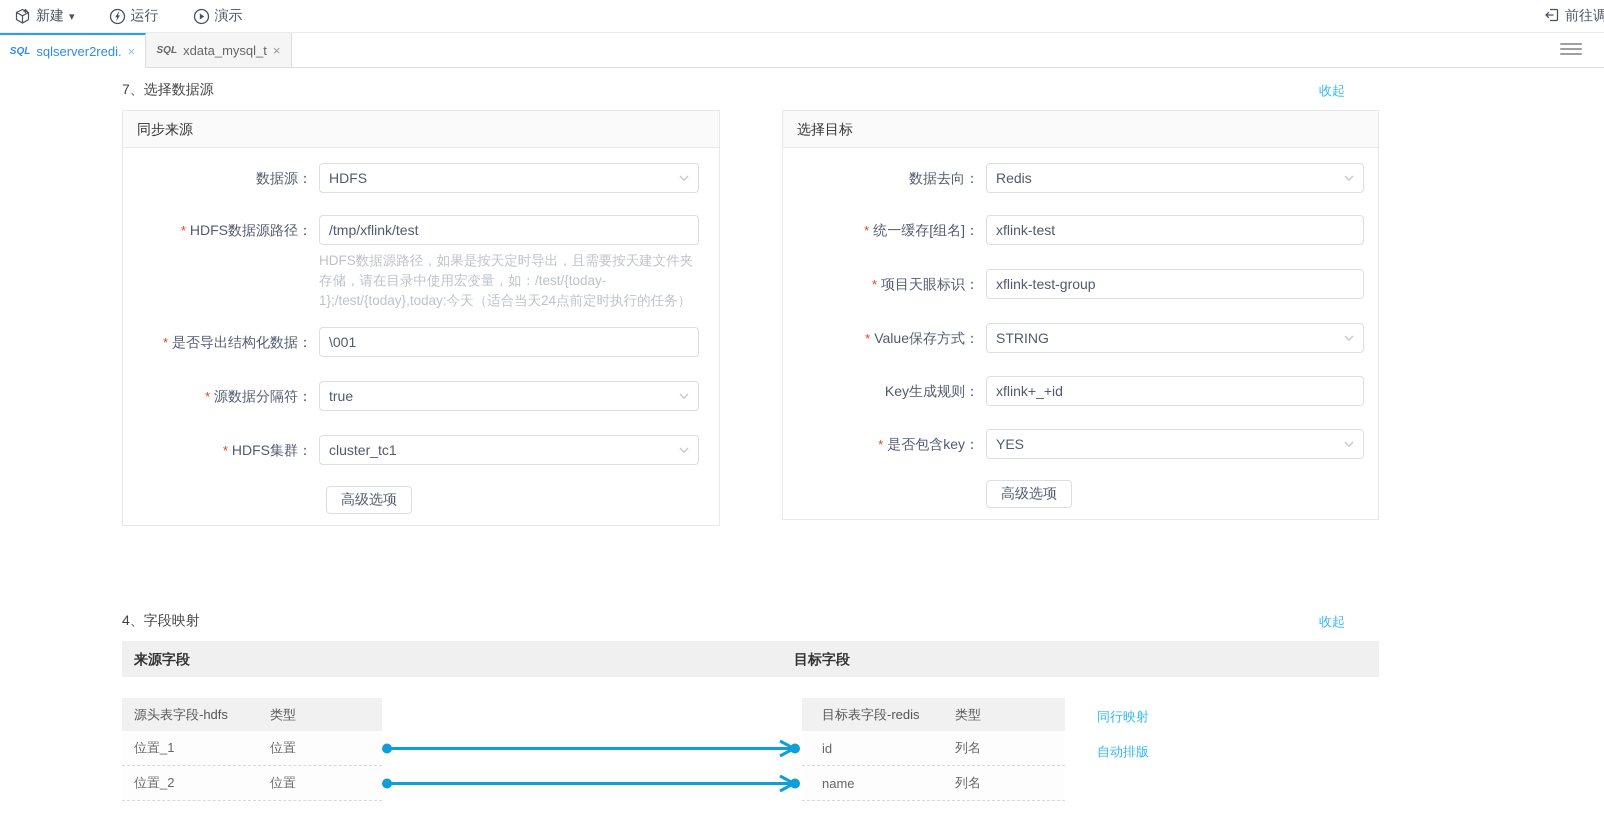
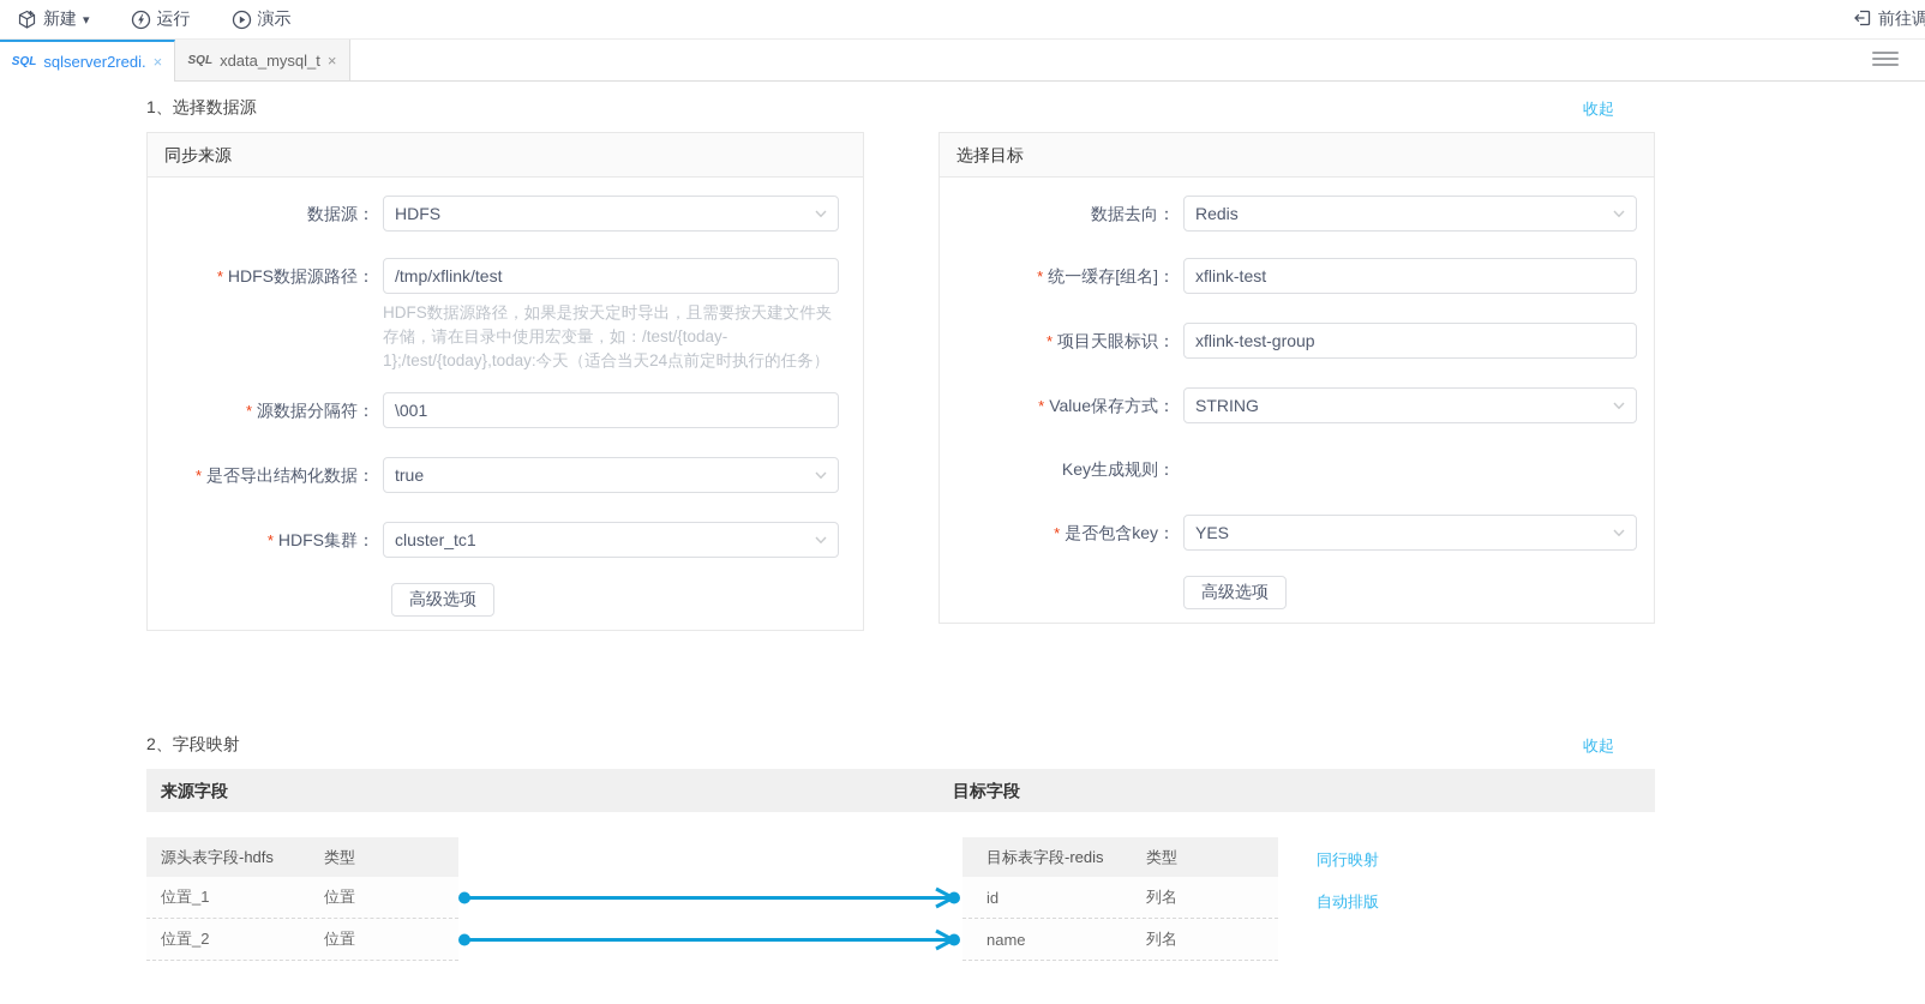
  新建
  ▾
  运行
  演示
  前往调
  SQL
  sqlserver2redi.
  ×
  SQL
  xdata_mysql_t
  ×
- 7、选择数据源
+ 1、选择数据源
  收起
  同步来源
  数据源：
  HDFS
  HDFS数据源路径：
  /tmp/xflink/test
  HDFS数据源路径，如果是按天定时导出，且需要按天建文件夹存储，请在目录中使用宏变量，如：/test/{today-1};/test/{today},today:今天（适合当天24点前定时执行的任务）
- 是否导出结构化数据：
+ 源数据分隔符：
  \001
- 源数据分隔符：
+ 是否导出结构化数据：
  true
  HDFS集群：
  cluster_tc1
  高级选项
  选择目标
  数据去向：
  Redis
  统一缓存[组名]：
  xflink-test
  项目天眼标识：
  xflink-test-group
  Value保存方式：
  STRING
  Key生成规则：
- xflink+_+id
  是否包含key：
  YES
  高级选项
- 4、字段映射
+ 2、字段映射
  收起
  来源字段
  目标字段
  源头表字段-hdfs
  类型
  位置_1
  位置
  位置_2
  位置
  目标表字段-redis
  类型
  id
  列名
  name
  列名
  同行映射
  自动排版
